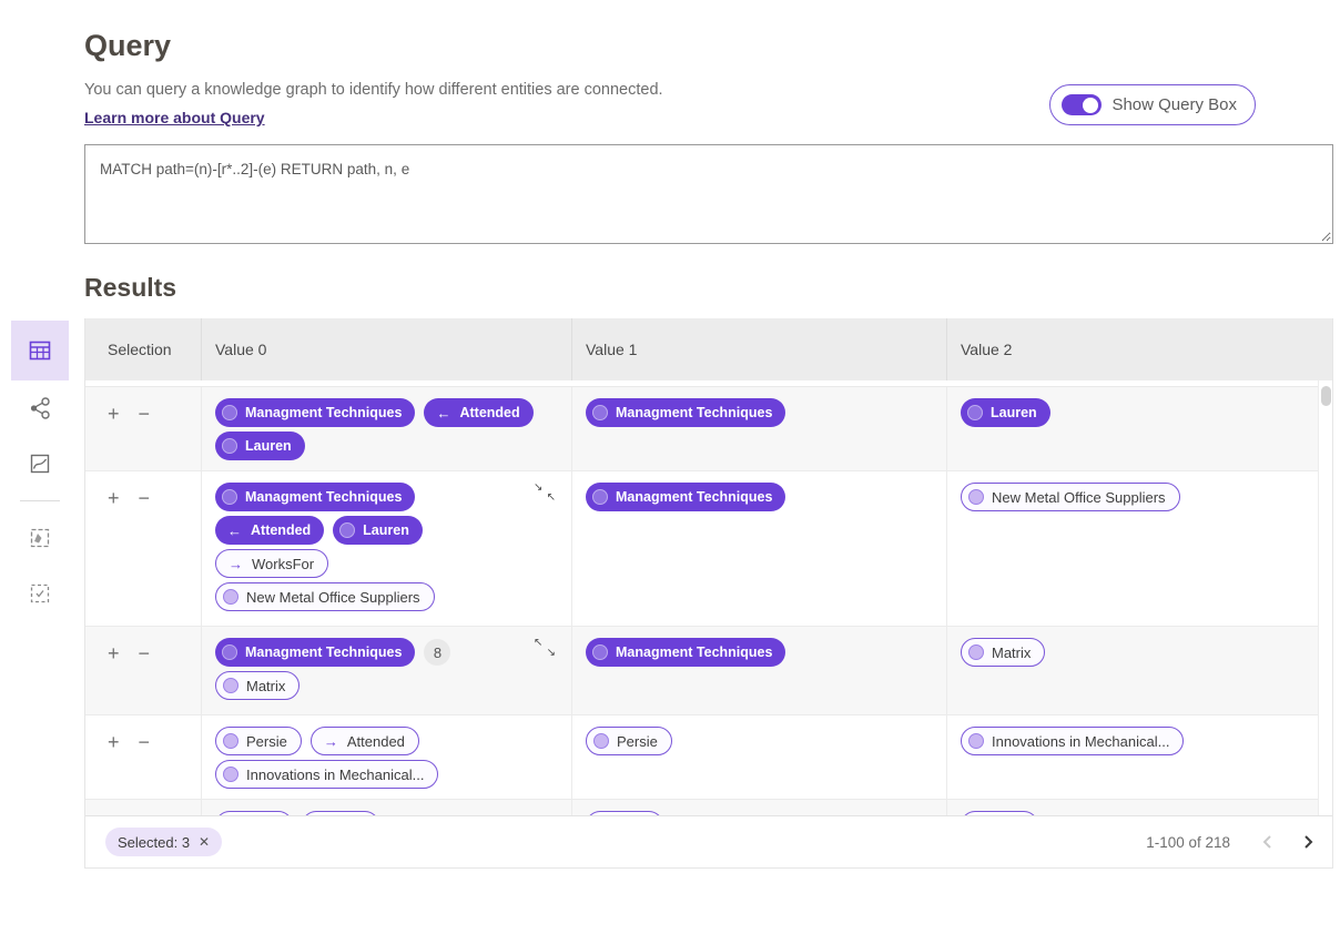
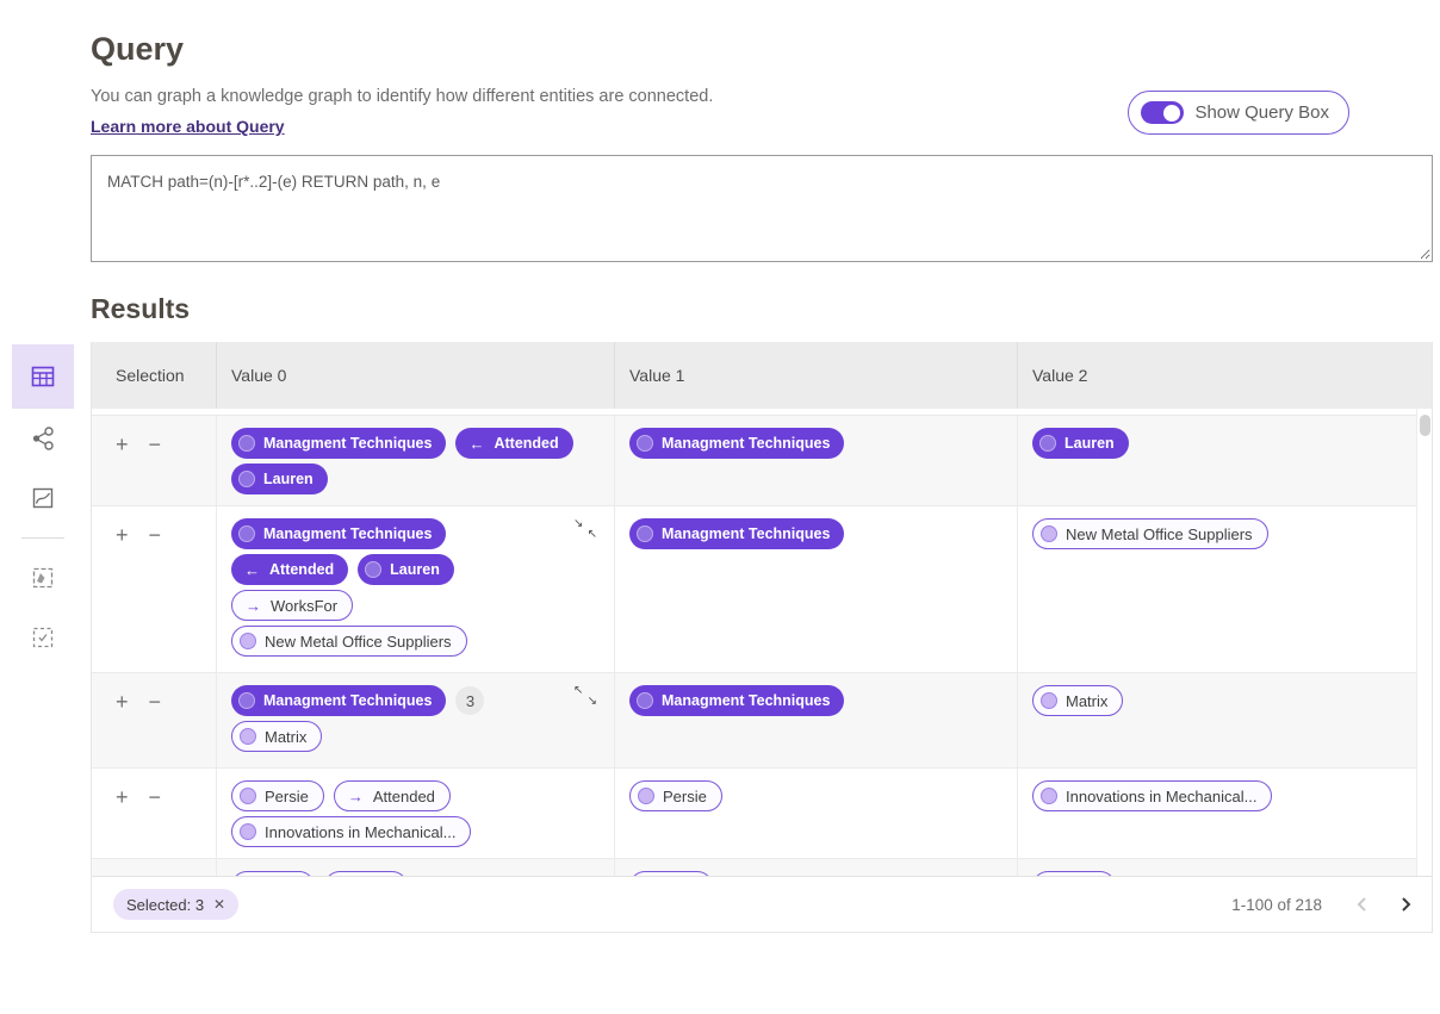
  Query
- You can query a knowledge graph to identify how different entities are connected.
+ You can graph a knowledge graph to identify how different entities are connected.
  Learn more about Query
  Show Query Box
  MATCH path=(n)-[r*..2]-(e) RETURN path, n, e
  Results
  Selection
  Value 0
  Value 1
  Value 2
  +
  −
  Managment Techniques
  ←
  Attended
  Lauren
  Managment Techniques
  Lauren
  +
  −
  Managment Techniques
  ←
  Attended
  Lauren
  →
  WorksFor
  New Metal Office Suppliers
  ↘
  ↖
  Managment Techniques
  New Metal Office Suppliers
  +
  −
  Managment Techniques
- 8
+ 3
  Matrix
  ↖
  ↘
  Managment Techniques
  Matrix
  +
  −
  Persie
  →
  Attended
  Innovations in Mechanical...
  Persie
  Innovations in Mechanical...
  Selected: 3
  ✕
  1-100 of 218
